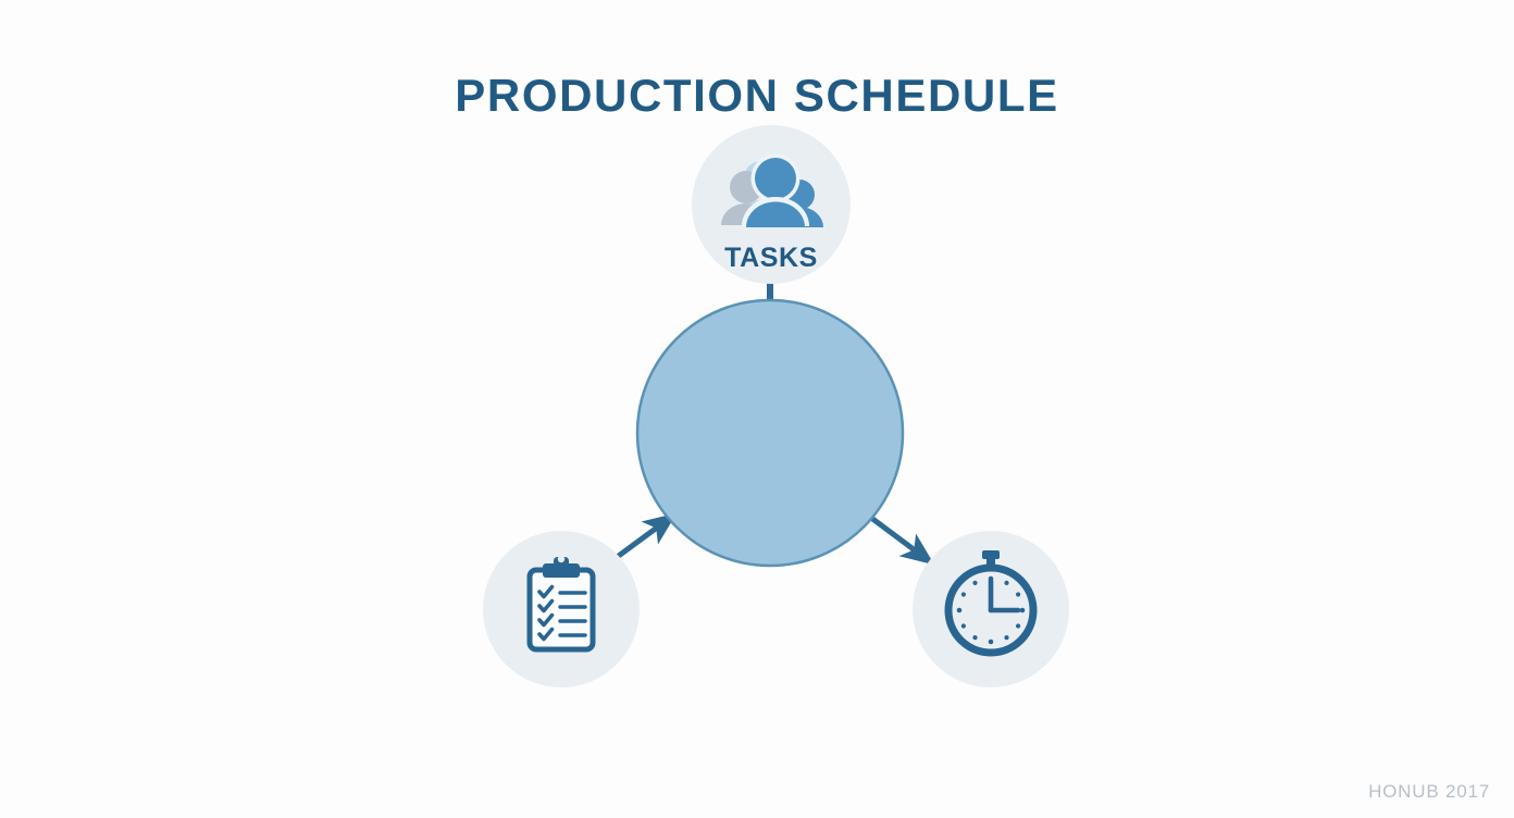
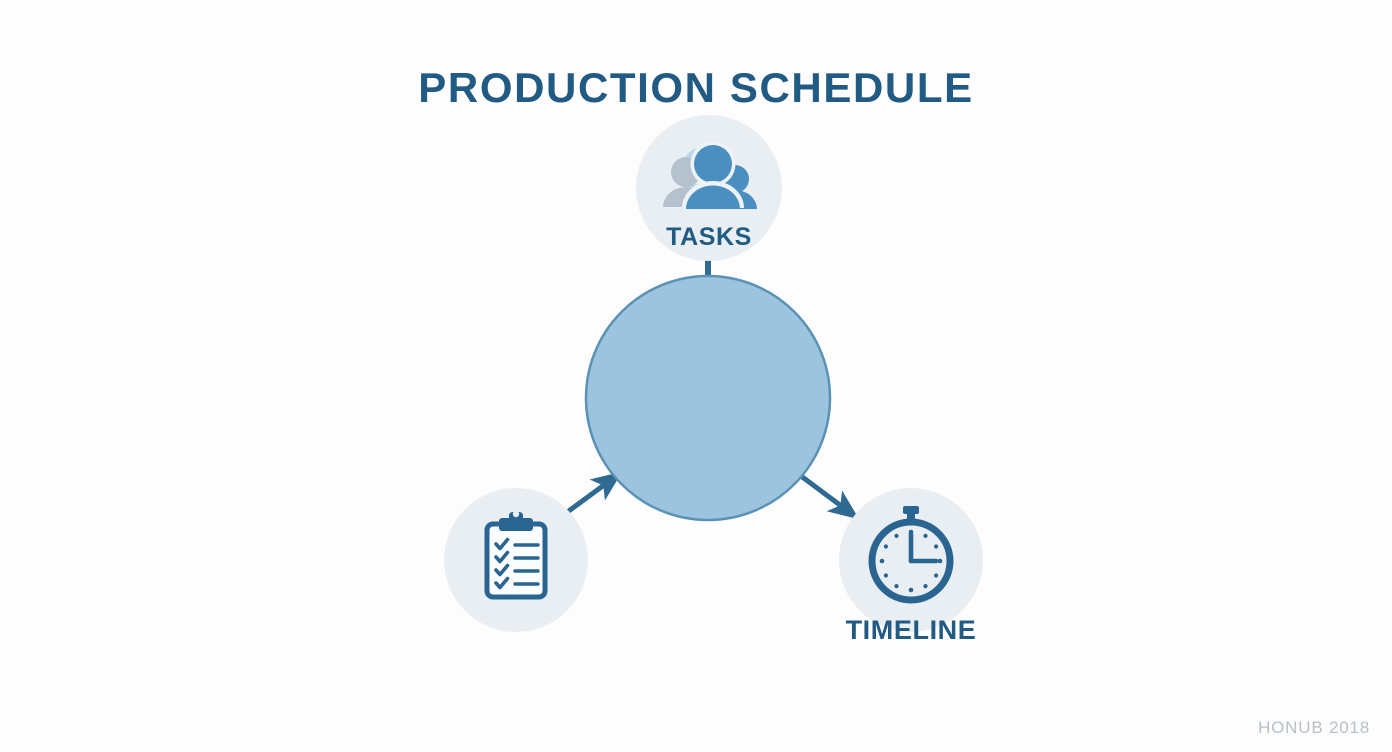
  PRODUCTION SCHEDULE
  TASKS
+ TIMELINE
- HONUB 2017
+ HONUB 2018
